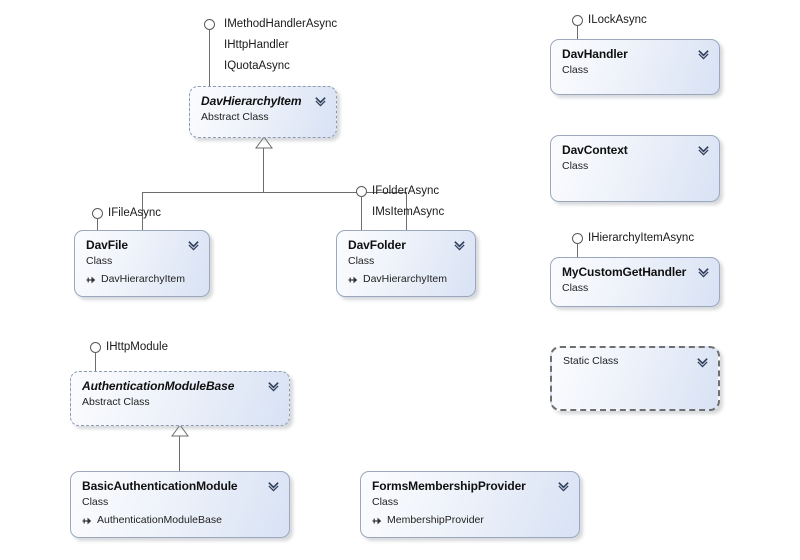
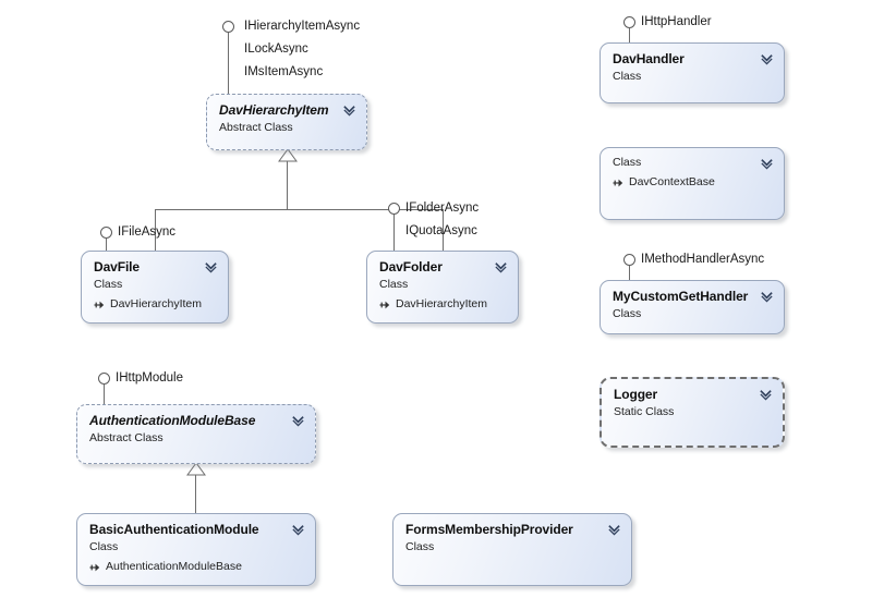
- IMethodHandlerAsync
+ IHierarchyItemAsync
- IHttpHandler
+ ILockAsync
- IQuotaAsync
+ IMsItemAsync
  IFileAsync
  IFolderAsync
- IMsItemAsync
+ IQuotaAsync
  IHttpModule
- ILockAsync
+ IHttpHandler
- IHierarchyItemAsync
+ IMethodHandlerAsync
  DavHierarchyItem
  Abstract Class
  DavFile
  Class
  DavHierarchyItem
  DavFolder
  Class
  DavHierarchyItem
  AuthenticationModuleBase
  Abstract Class
  BasicAuthenticationModule
  Class
  AuthenticationModuleBase
  FormsMembershipProvider
  Class
- MembershipProvider
  DavHandler
  Class
- DavContext
  Class
+ DavContextBase
  MyCustomGetHandler
  Class
+ Logger
  Static Class
